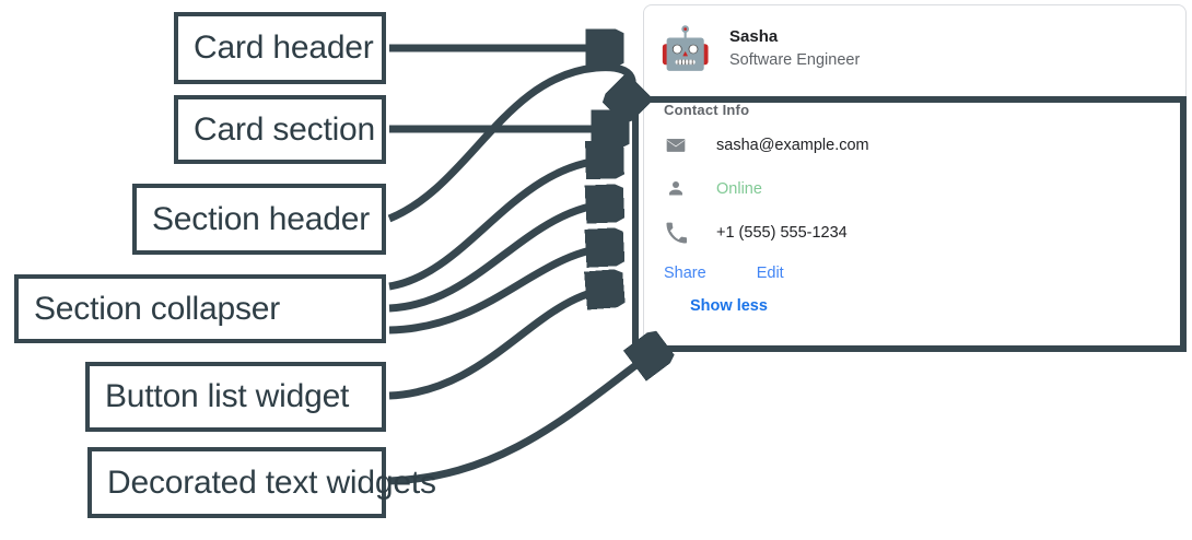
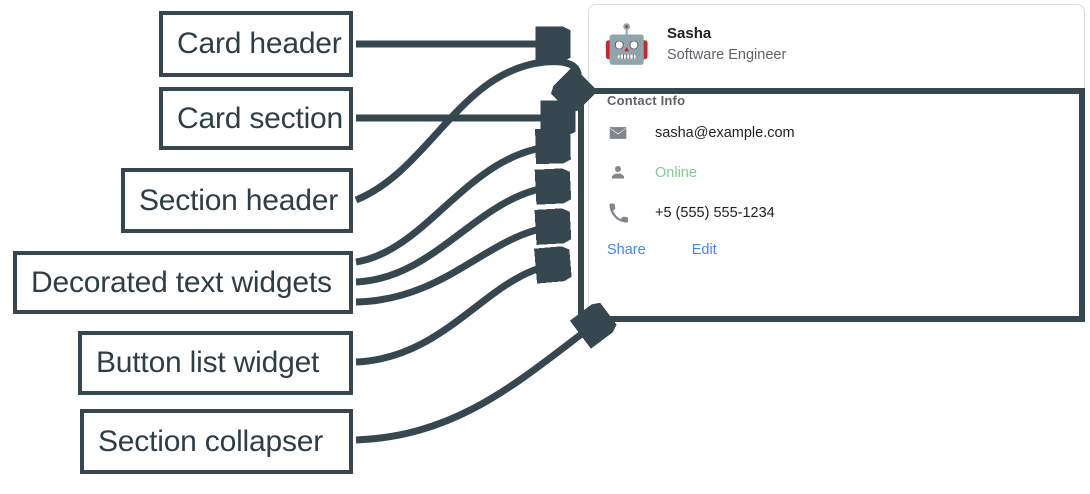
  Card header
  Card section
  Section header
- Section collapser
+ Decorated text widgets
  Button list widget
- Decorated text widgets
+ Section collapser
  🤖
  Sasha
  Software Engineer
  Contact Info
  sasha@example.com
  Online
- +1 (555) 555-1234
+ +5 (555) 555-1234
  Share
  Edit
- Show less
